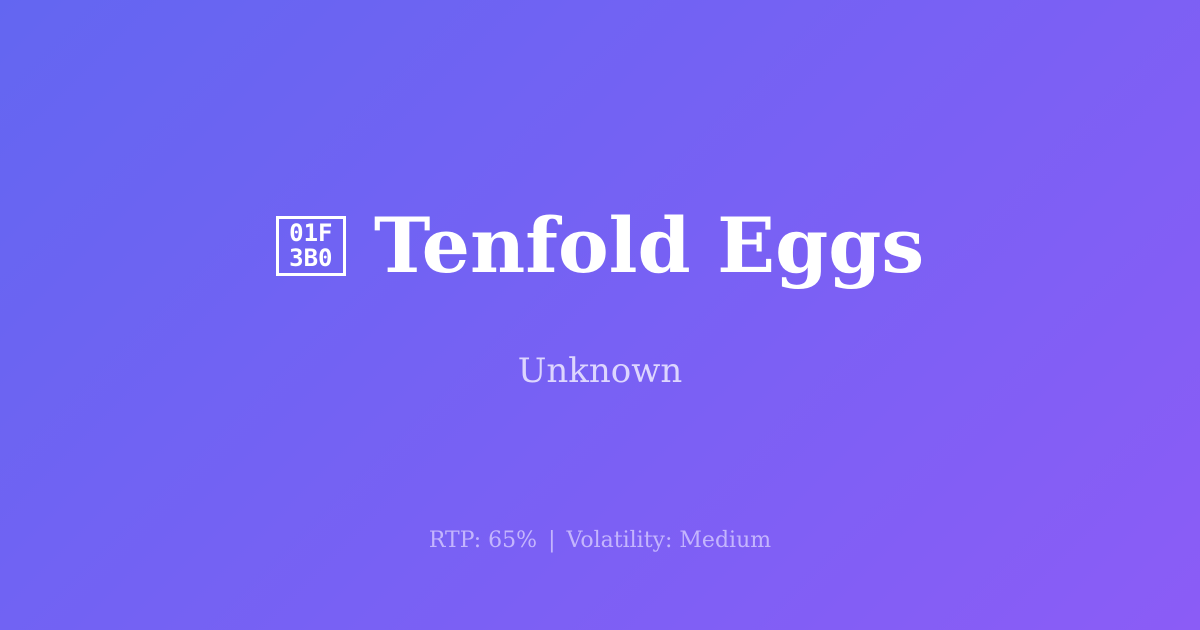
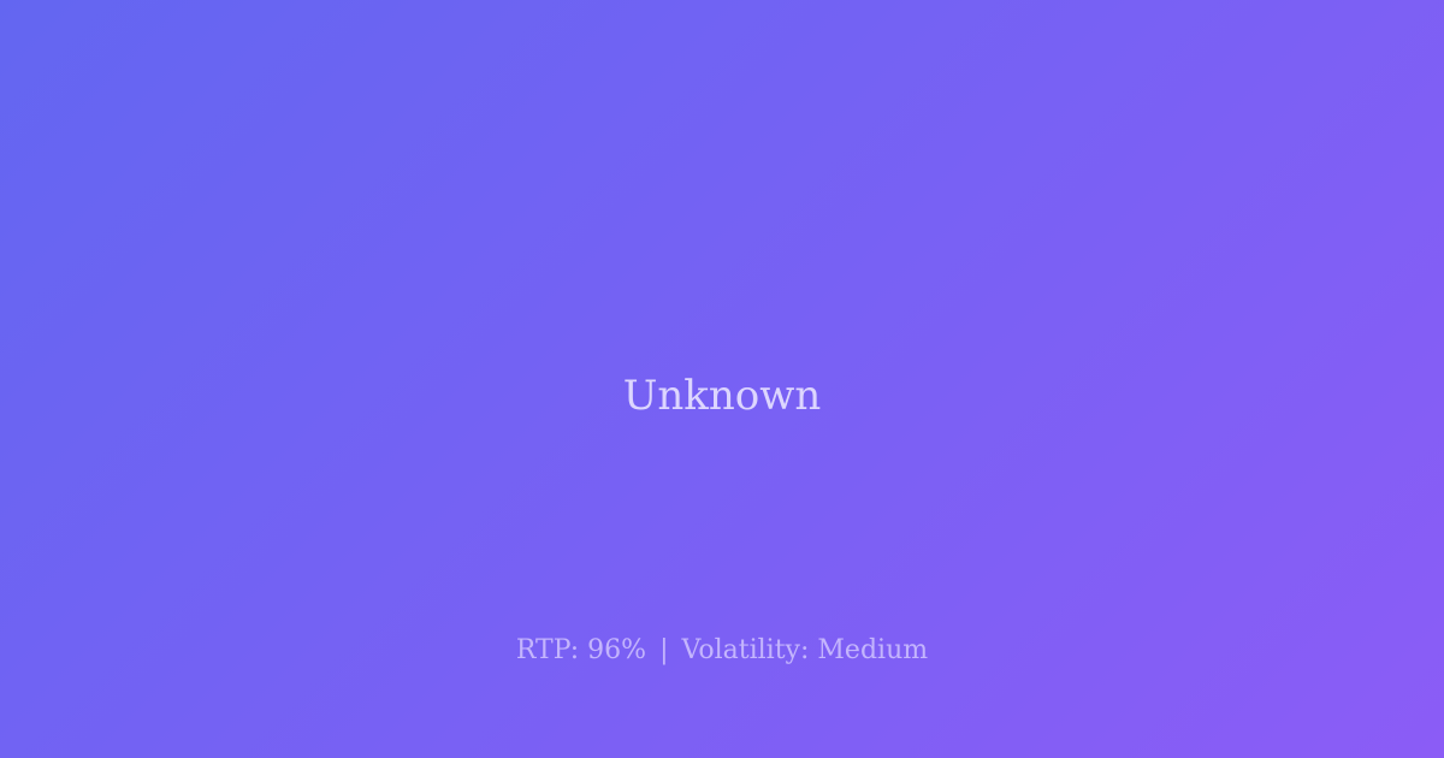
- 01F
- 3B0
- Tenfold Eggs
  Unknown
- RTP: 65% | Volatility: Medium
+ RTP: 96% | Volatility: Medium
